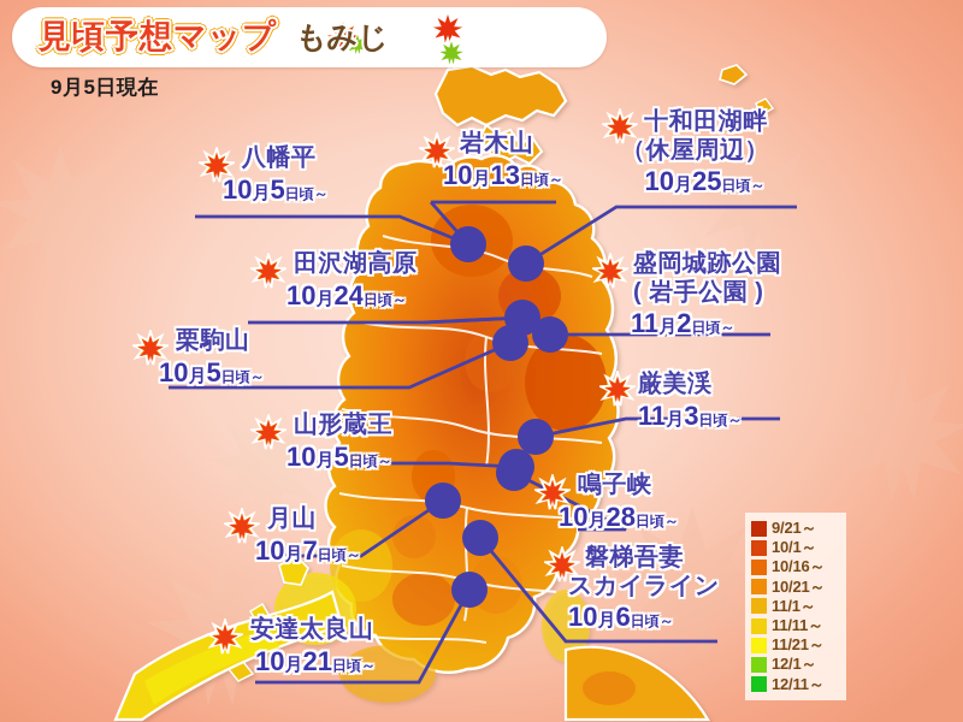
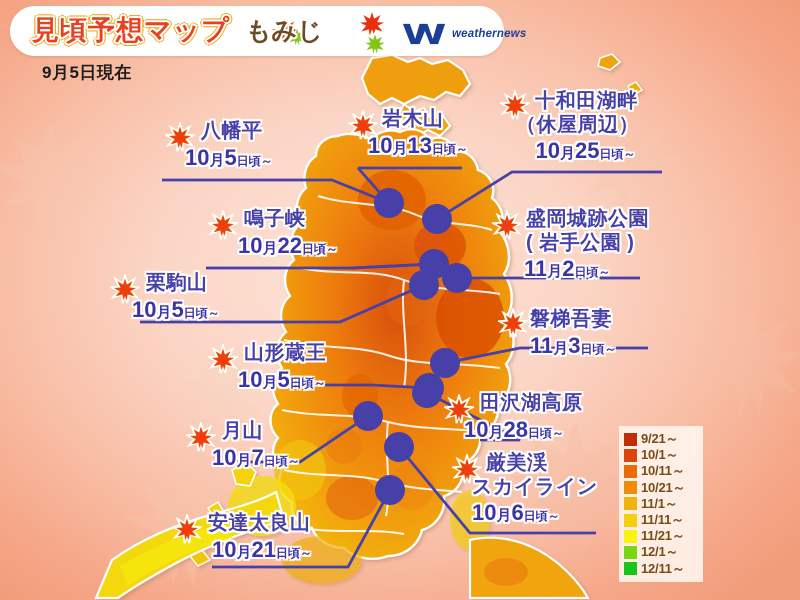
  見頃予想マップ
  もみじ
+ weathernews
  9月5日現在
  八幡平
  10月5日頃～
  岩木山
  10月13日頃～
  十和田湖畔
  （休屋周辺）
  10月25日頃～
- 田沢湖高原
+ 鳴子峡
- 10月24日頃～
+ 10月22日頃～
  盛岡城跡公園
  ( 岩手公園 )
  11月2日頃～
  栗駒山
  10月5日頃～
- 厳美渓
+ 磐梯吾妻
  11月3日頃～
  山形蔵王
  10月5日頃～
- 鳴子峡
+ 田沢湖高原
  10月28日頃～
  月山
  10月7日頃～
- 磐梯吾妻
+ 厳美渓
  スカイライン
  10月6日頃～
  安達太良山
  10月21日頃～
  9/21～
  10/1～
- 10/16～
+ 10/11～
  10/21～
  11/1～
  11/11～
  11/21～
  12/1～
  12/11～
